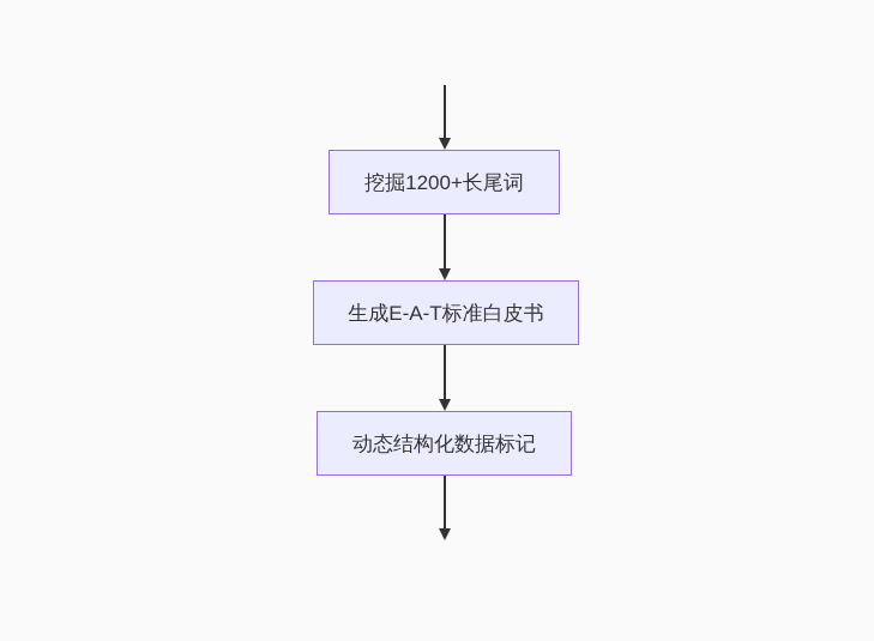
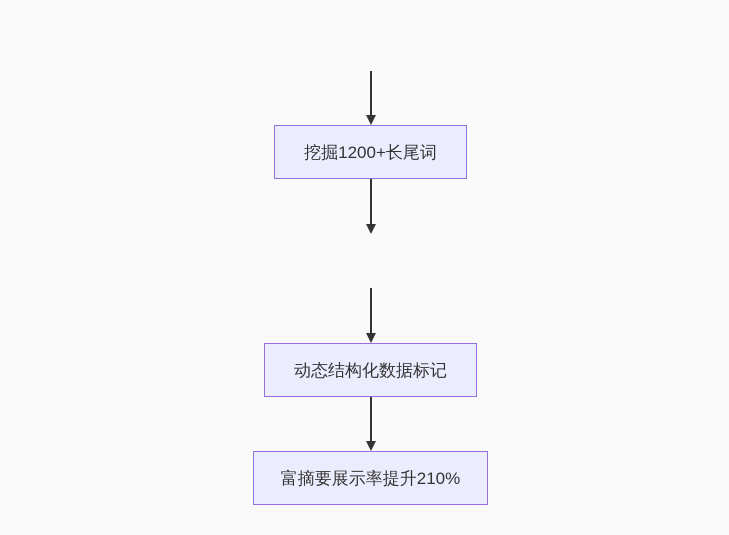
  挖掘1200+长尾词
- 生成E-A-T标准白皮书
  动态结构化数据标记
+ 富摘要展示率提升210%
